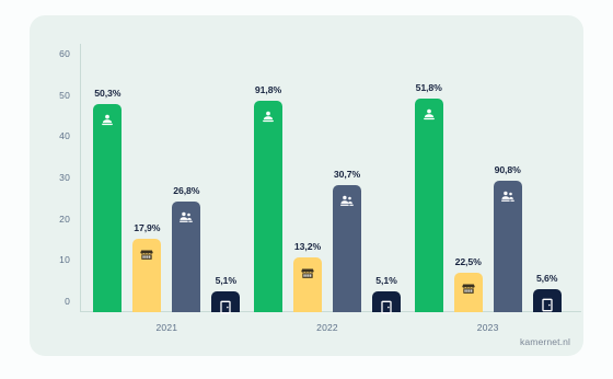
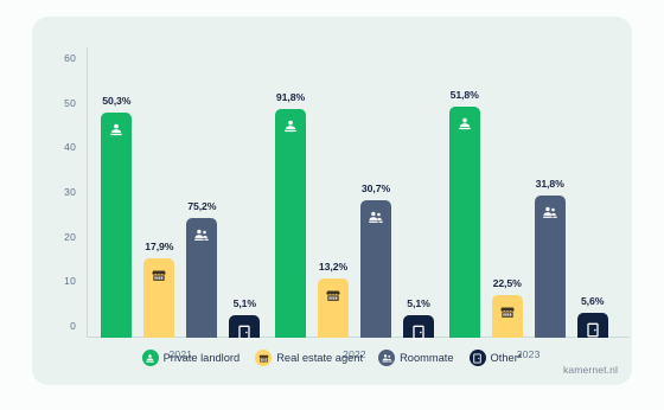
  0
  10
  20
  30
  40
  50
  60
  50,3%
  17,9%
- 26,8%
+ 75,2%
  5,1%
  2021
  91,8%
  13,2%
  30,7%
  5,1%
  2022
  51,8%
  22,5%
- 90,8%
+ 31,8%
  5,6%
  2023
+ Private landlord
+ Real estate agent
+ Roommate
+ Other*
  kamernet.nl
